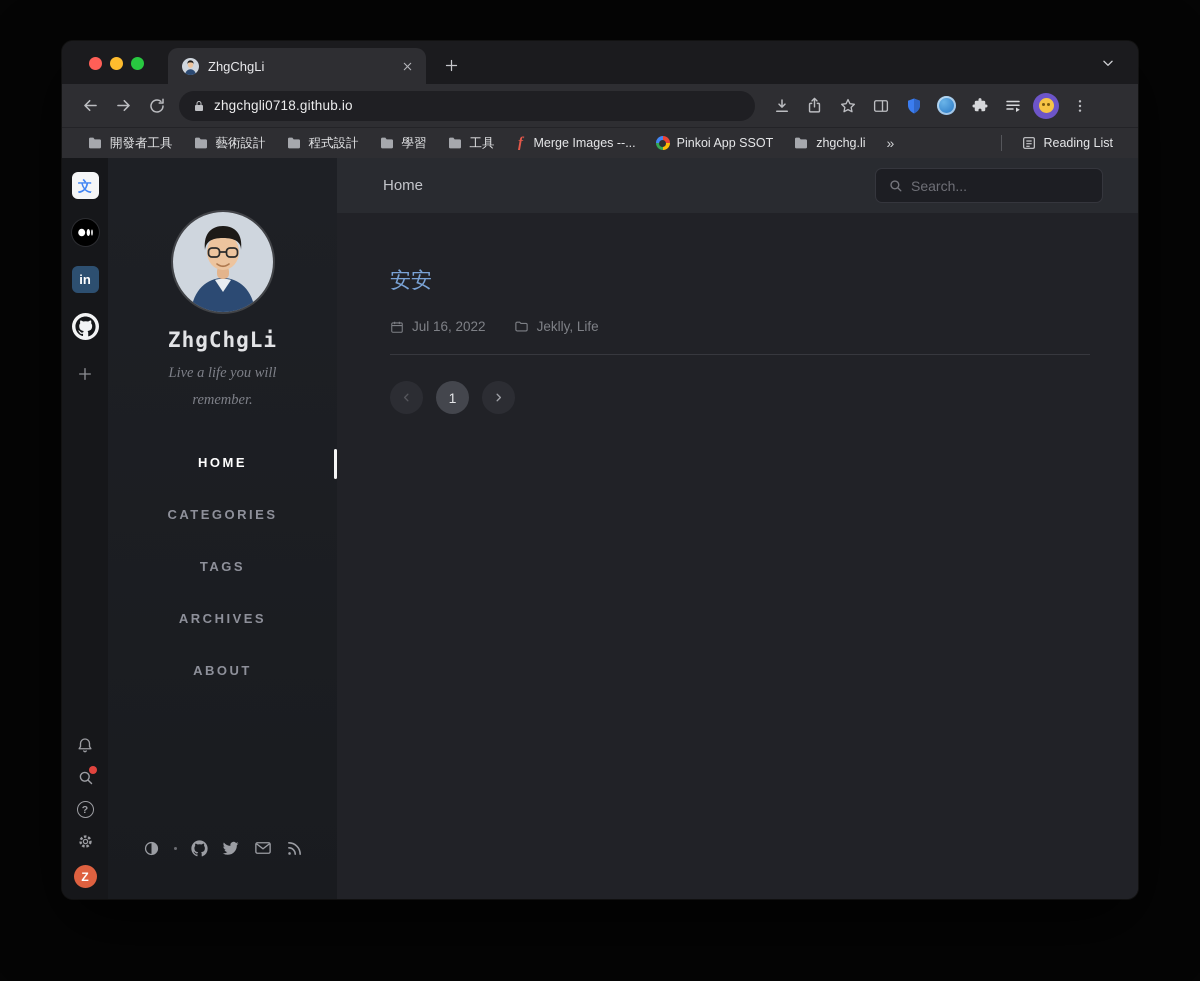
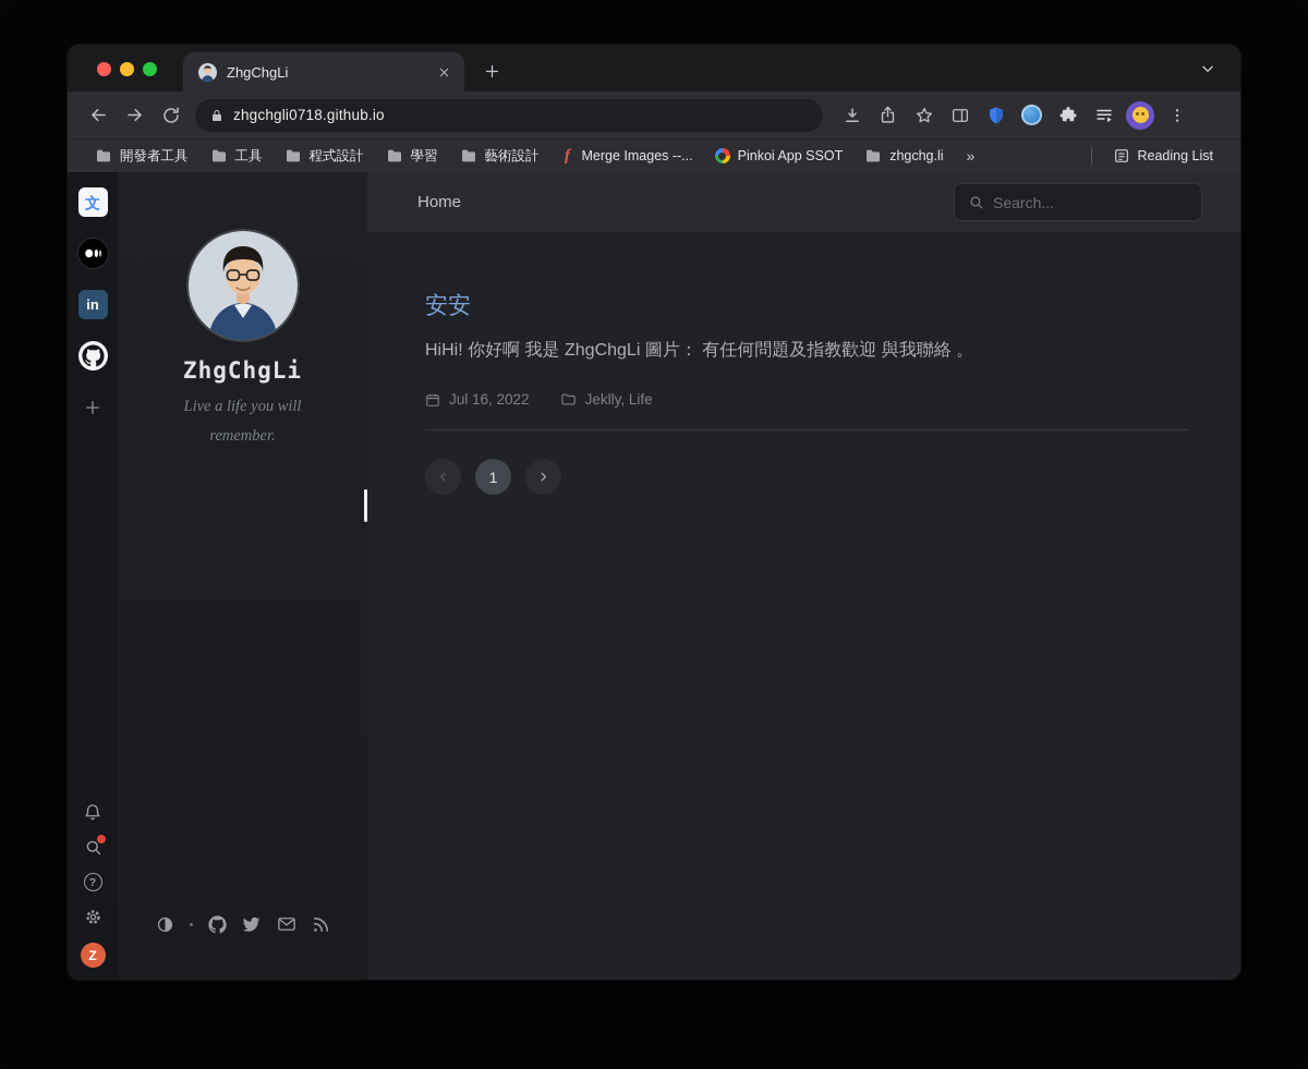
  ZhgChgLi
  zhgchgli0718.github.io
  開發者工具
- 藝術設計
+ 工具
  程式設計
  學習
- 工具
+ 藝術設計
  f
  Merge Images --...
  Pinkoi App SSOT
  zhgchg.li
  »
  Reading List
  文
  in
  ?
  Z
  ZhgChgLi
  Live a life you will
  remember.
- HOME
- CATEGORIES
- TAGS
- ARCHIVES
- ABOUT
  Home
  Search...
  安安
+ HiHi! 你好啊 我是 ZhgChgLi 圖片： 有任何問題及指教歡迎 與我聯絡 。
  Jul 16, 2022
  Jeklly, Life
  1
